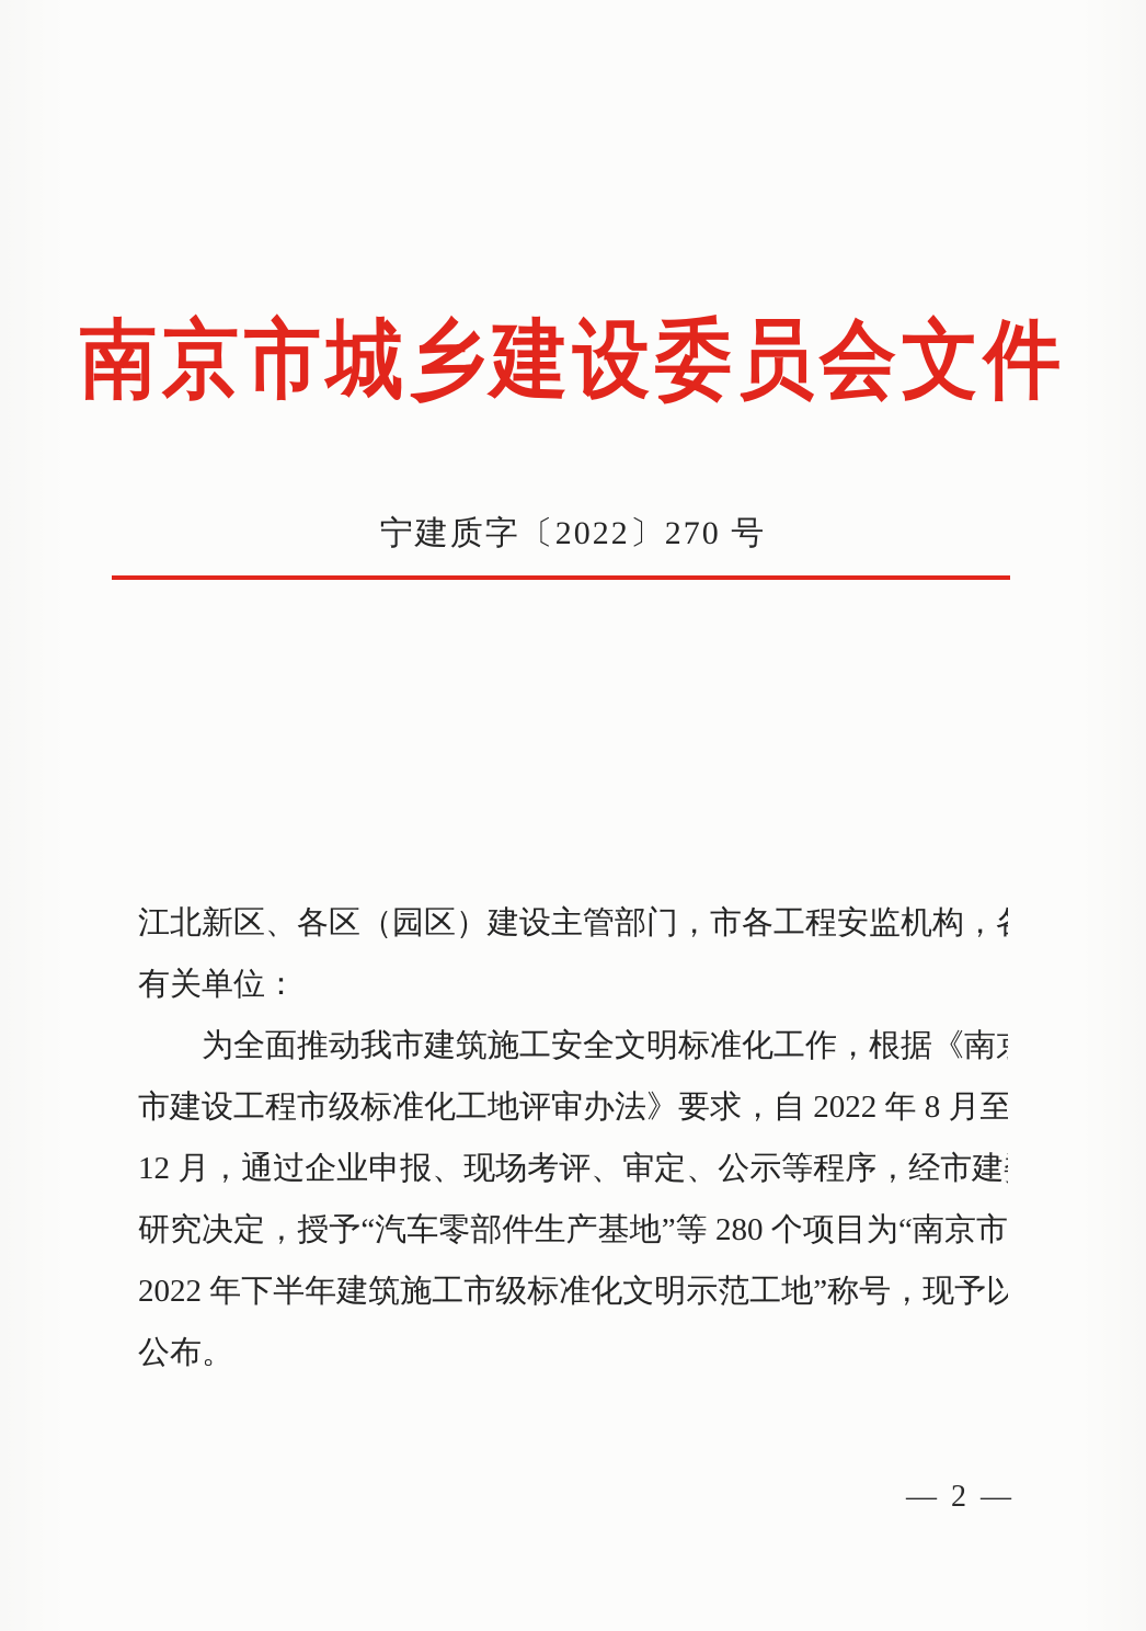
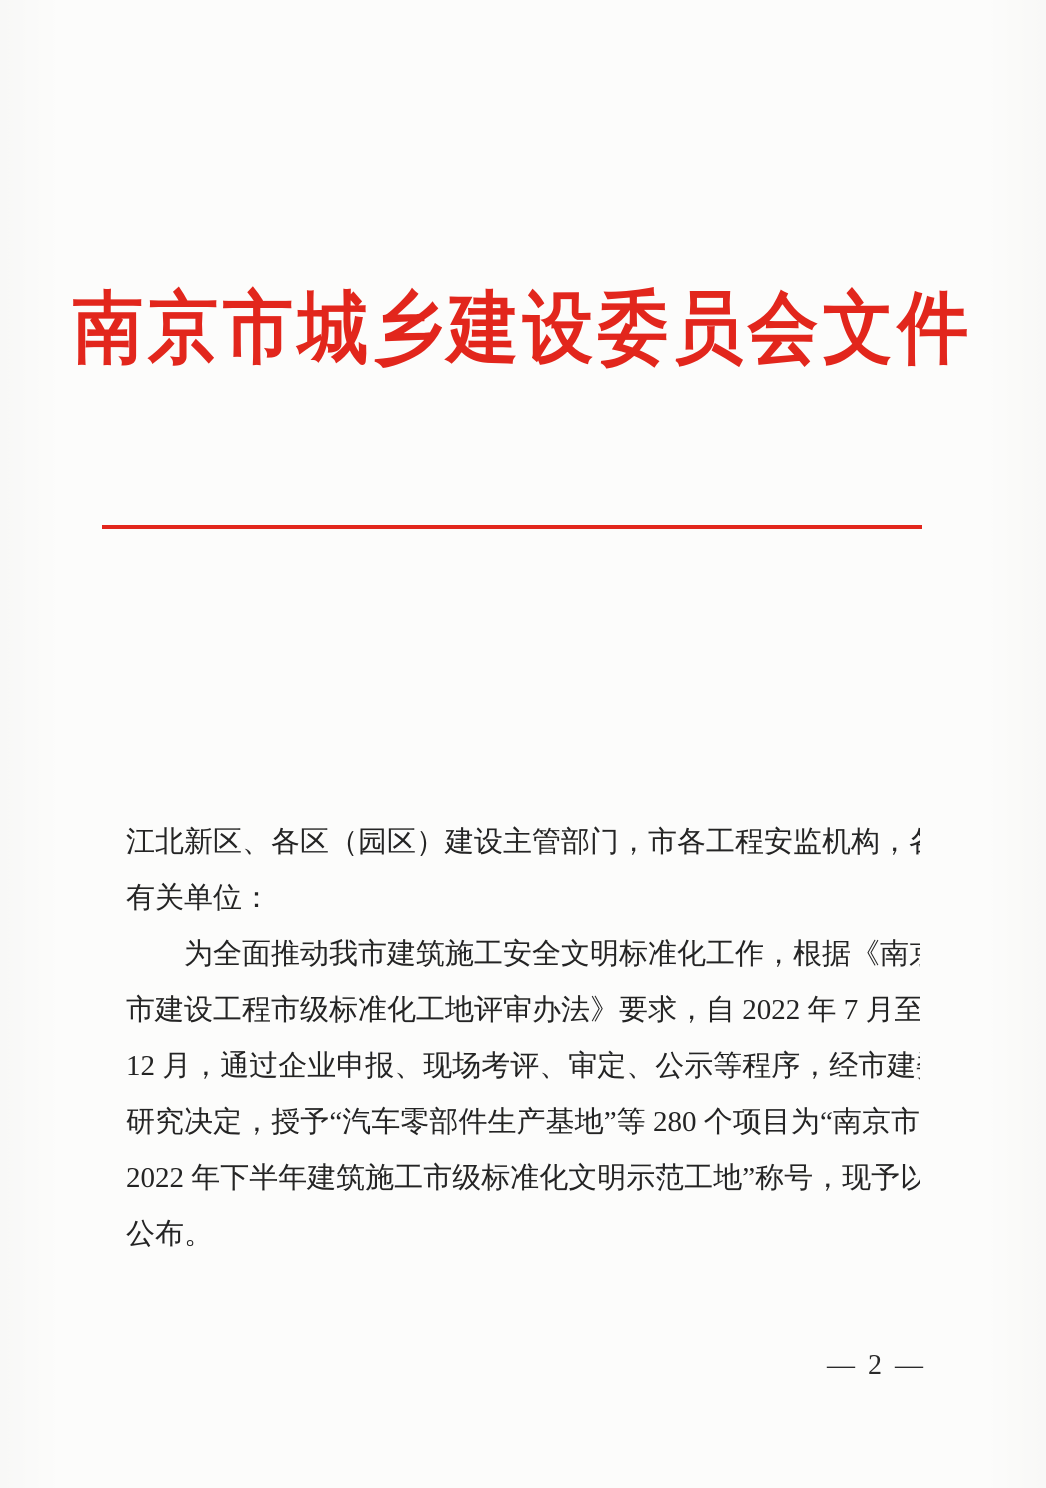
  南京市城乡建设委员会文件
- 宁建质字〔2022〕270 号
  江北新区、各区（园区）建设主管部门，市各工程安监机构，
  有关单位：
  为全面推动我市建筑施工安全文明标准化工作，根据《南
- 市建设工程市级标准化工地评审办法》要求，自 2022 年 8 月至
+ 市建设工程市级标准化工地评审办法》要求，自 2022 年 7 月至
  12 月，通过企业申报、现场考评、审定、公示等程序，经市建
  研究决定，授予“汽车零部件生产基地”等 280 个项目为“南京市
  2022 年下半年建筑施工市级标准化文明示范工地”称号，现予以
  公布。
  — 2 —
